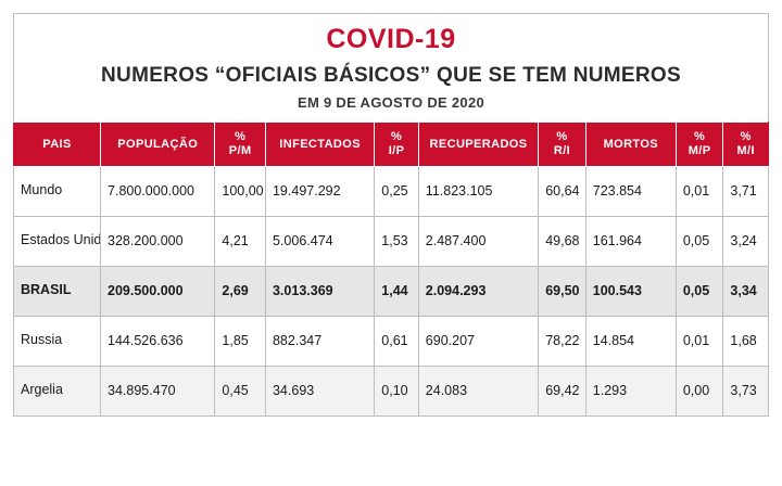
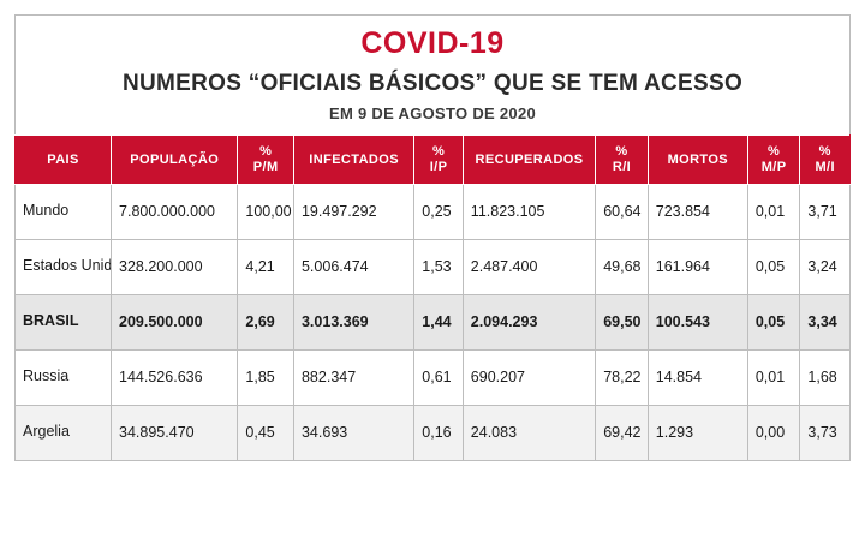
  COVID-19
- NUMEROS “OFICIAIS BÁSICOS” QUE SE TEM NUMEROS
+ NUMEROS “OFICIAIS BÁSICOS” QUE SE TEM ACESSO
  EM 9 DE AGOSTO DE 2020
  PAIS	POPULAÇÃO	% P/M	INFECTADOS	% I/P	RECUPERADOS	% R/I	MORTOS	% M/P	% M/I
  Mundo	7.800.000.000	100,00	19.497.292	0,25	11.823.105	60,64	723.854	0,01	3,71
  Estados Unid	328.200.000	4,21	5.006.474	1,53	2.487.400	49,68	161.964	0,05	3,24
  BRASIL	209.500.000	2,69	3.013.369	1,44	2.094.293	69,50	100.543	0,05	3,34
  Russia	144.526.636	1,85	882.347	0,61	690.207	78,22	14.854	0,01	1,68
- Argelia	34.895.470	0,45	34.693	0,10	24.083	69,42	1.293	0,00	3,73
+ Argelia	34.895.470	0,45	34.693	0,16	24.083	69,42	1.293	0,00	3,73
